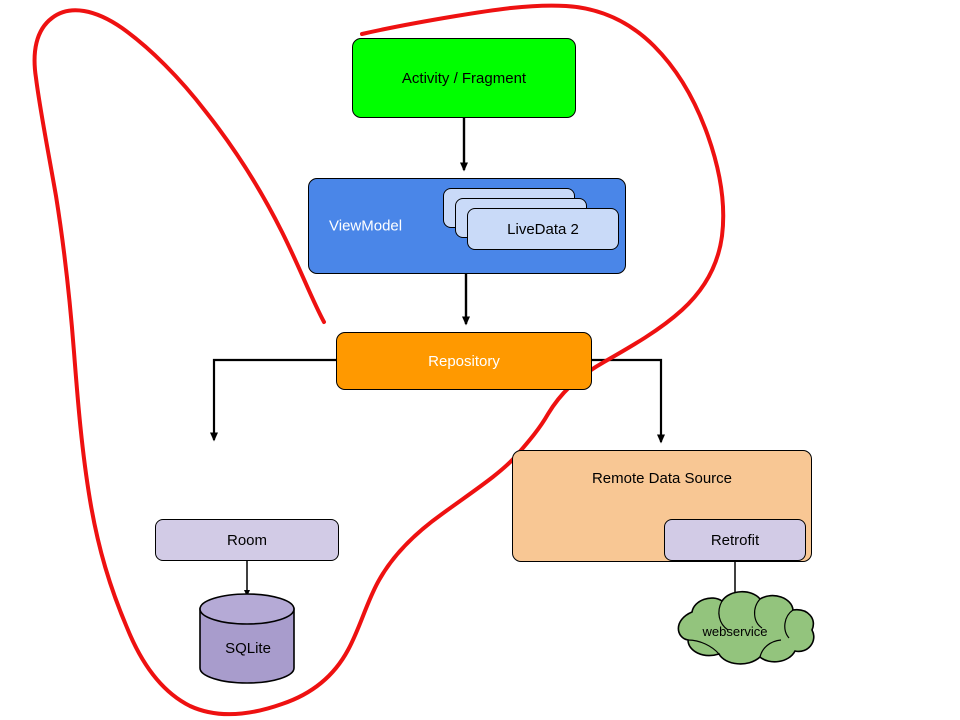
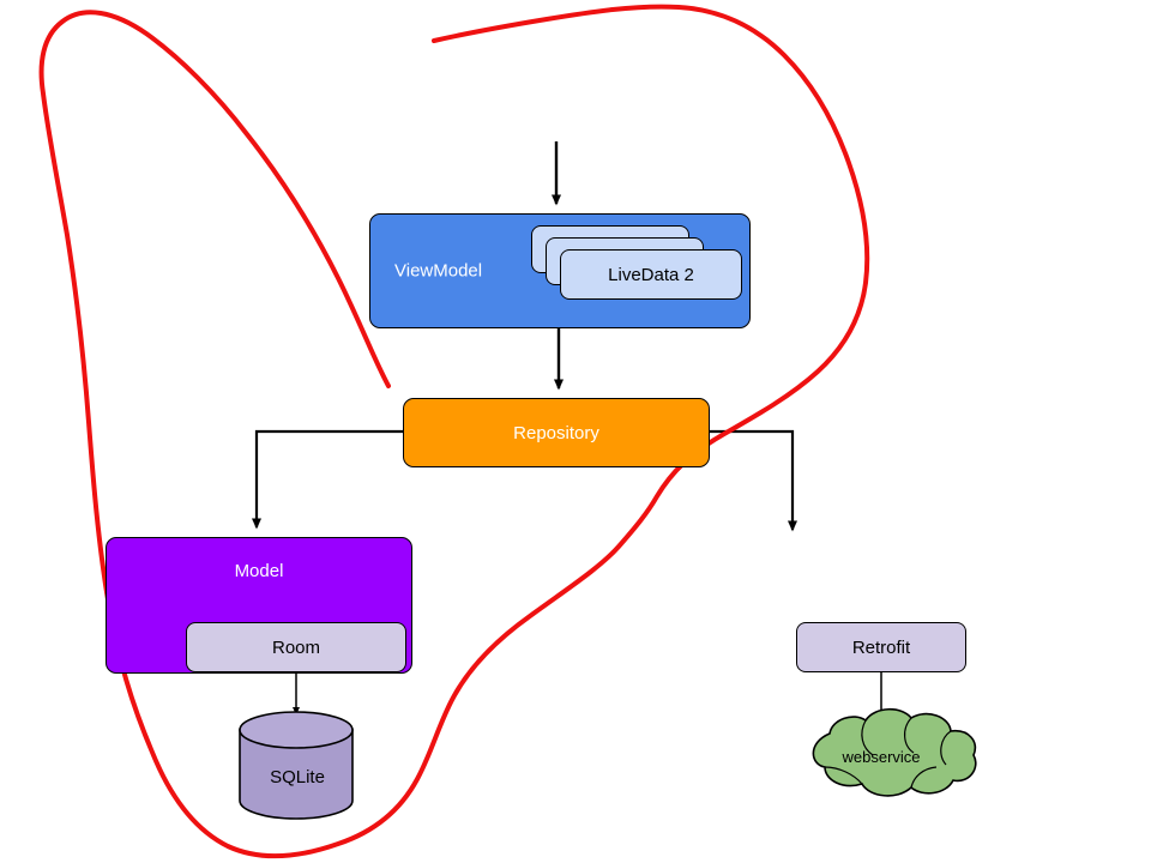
- Activity / Fragment
  ViewModel
  LiveData 2
  Repository
+ Model
  Room
- Remote Data Source
  Retrofit
  SQLite
  webservice
